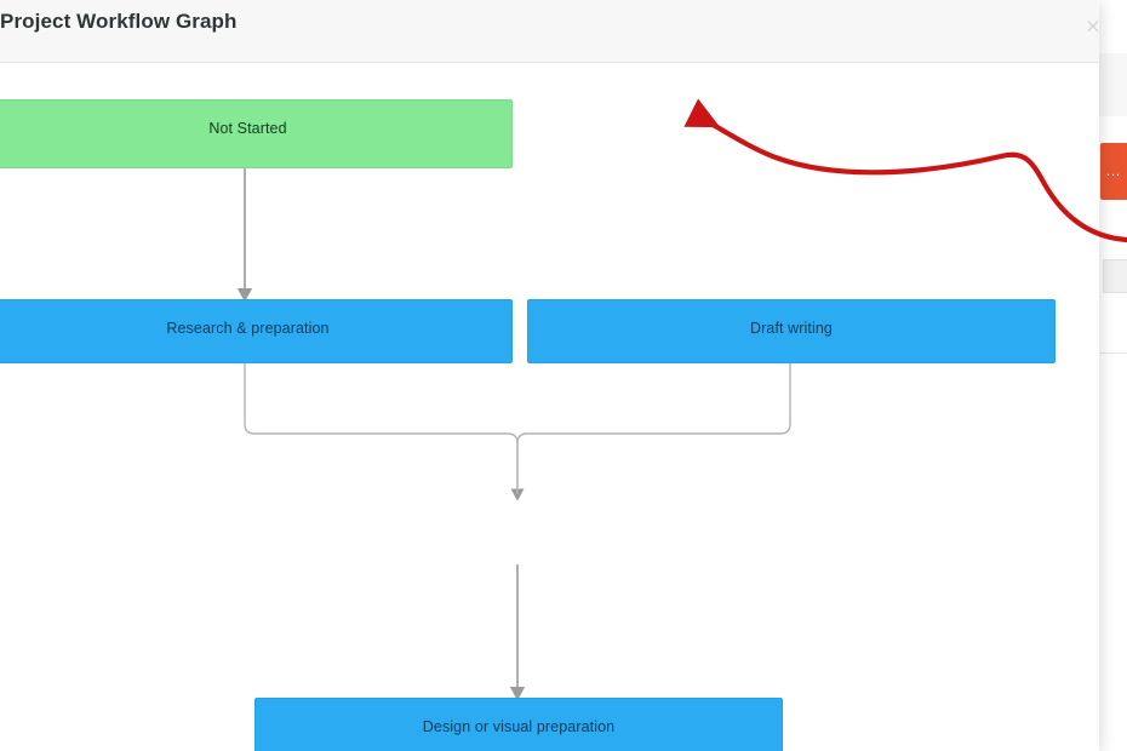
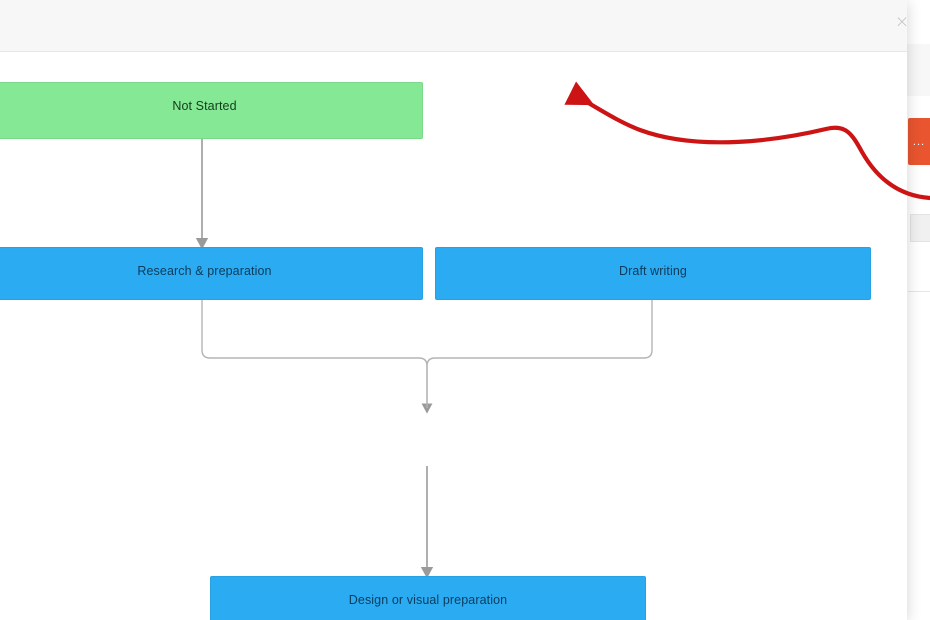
  ...
- Project Workflow Graph
  ×
  Not Started
  Research & preparation
  Draft writing
  Design or visual preparation
